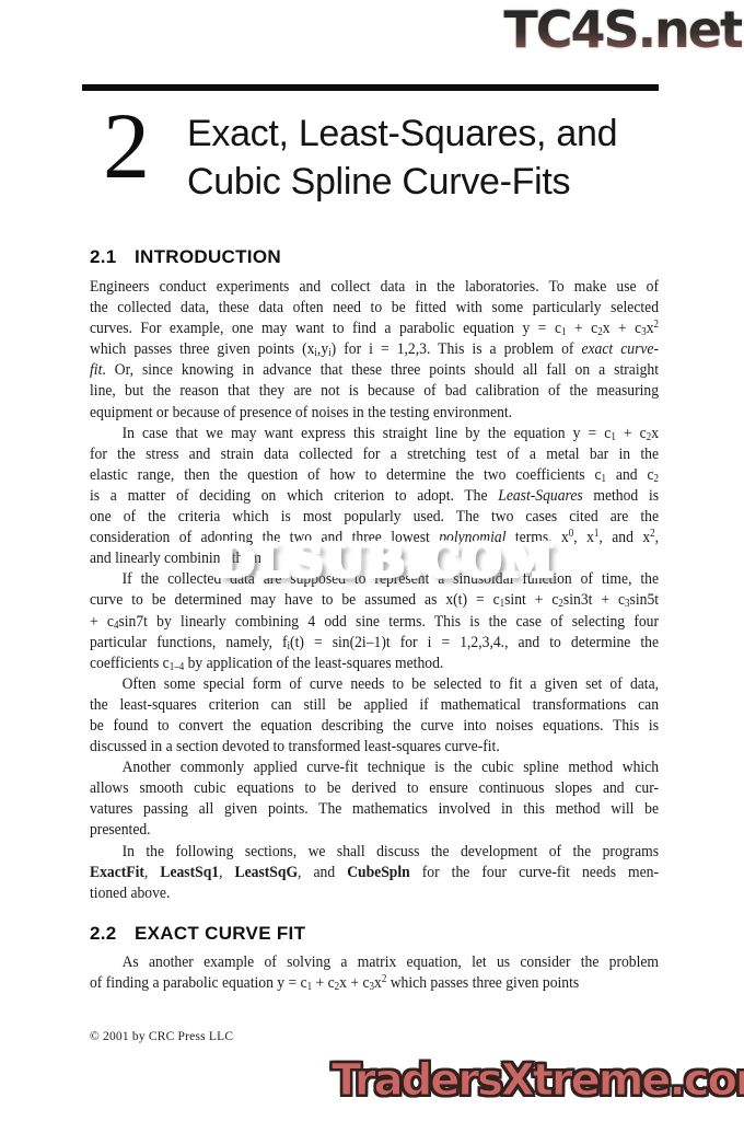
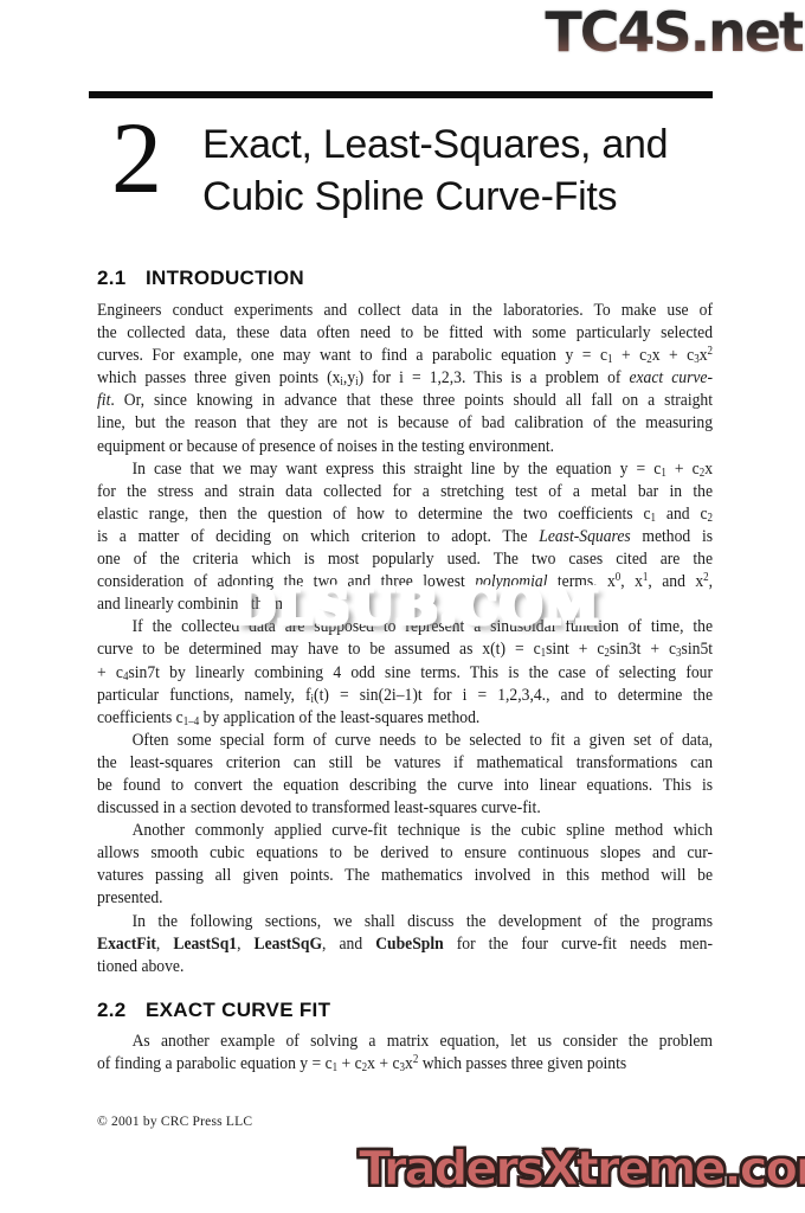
  TC4S.net
  2
  Exact, Least-Squares, and
  Cubic Spline Curve-Fits
  2.1 INTRODUCTION
  Engineers conduct experiments and collect data in the laboratories. To make use of
  the collected data, these data often need to be fitted with some particularly selected
  curves. For example, one may want to find a parabolic equation y = c1 + c2x + c3x2
  which passes three given points (xi,yi) for i = 1,2,3. This is a problem of exact curve-
  fit. Or, since knowing in advance that these three points should all fall on a straight
  line, but the reason that they are not is because of bad calibration of the measuring
  equipment or because of presence of noises in the testing environment.
  In case that we may want express this straight line by the equation y = c1 + c2x
  for the stress and strain data collected for a stretching test of a metal bar in the
  elastic range, then the question of how to determine the two coefficients c1 and c2
  is a matter of deciding on which criterion to adopt. The Least-Squares method is
  one of the criteria which is most popularly used. The two cases cited are the
  consideration of adopting the two and three lowest polynomial terms, x0, x1, and x2,
  and linearly combini
  curve to be determined may have to be assumed as x(t) = c1sint + c2sin3t + c3sin5t
  + c4sin7t by linearly combining 4 odd sine terms. This is the case of selecting four
  particular functions, namely, fi(t) = sin(2i–1)t for i = 1,2,3,4., and to determine the
  coefficients c1–4 by application of the least-squares method.
  Often some special form of curve needs to be selected to fit a given set of data,
- the least-squares criterion can still be applied if mathematical transformations can
+ the least-squares criterion can still be vatures if mathematical transformations can
- be found to convert the equation describing the curve into noises equations. This is
+ be found to convert the equation describing the curve into linear equations. This is
  discussed in a section devoted to transformed least-squares curve-fit.
  Another commonly applied curve-fit technique is the cubic spline method which
  allows smooth cubic equations to be derived to ensure continuous slopes and cur-
  vatures passing all given points. The mathematics involved in this method will be
  presented.
  In the following sections, we shall discuss the development of the programs
  ExactFit, LeastSq1, LeastSqG, and CubeSpln for the four curve-fit needs men-
  tioned above.
  2.2 EXACT CURVE FIT
  As another example of solving a matrix equation, let us consider the problem
  of finding a parabolic equation y = c1 + c2x + c3x2 which passes three given points
  © 2001 by CRC Press LLC
  DLSUB.COM
  TradersXtreme.co
